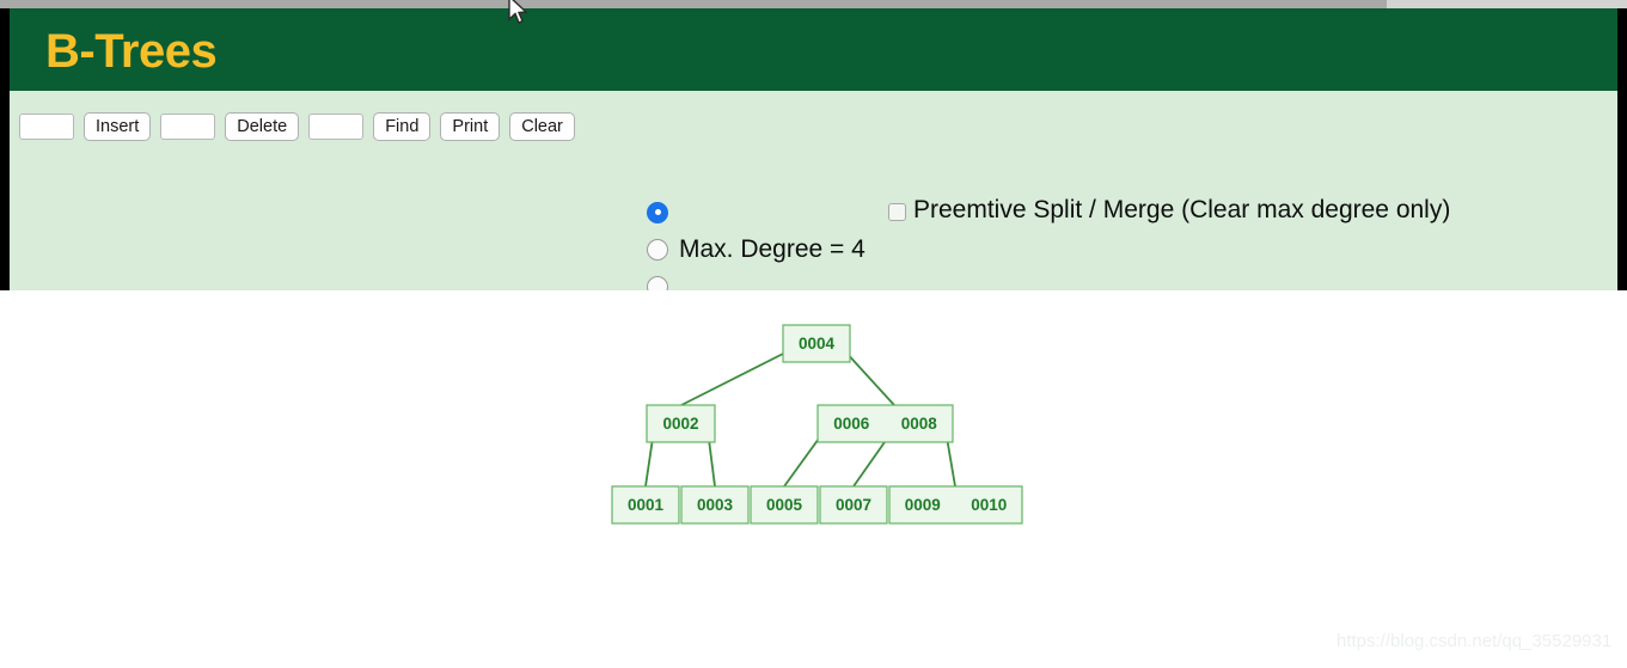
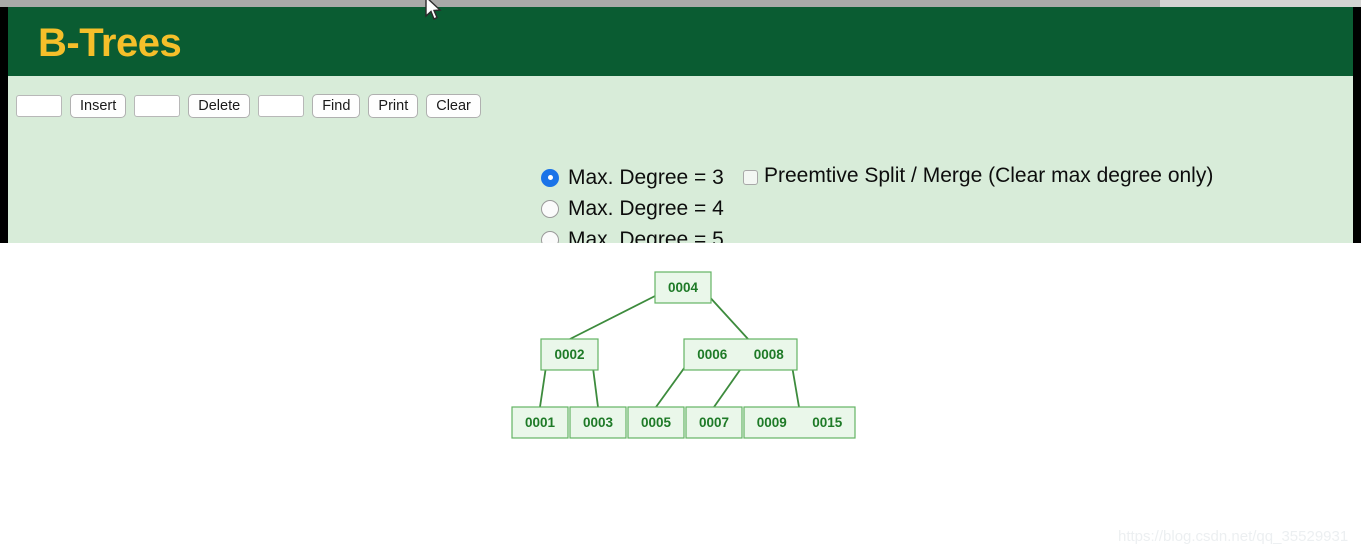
  B-Trees
  Insert
  Delete
  Find
  Print
  Clear
+ Max. Degree = 3
  Max. Degree = 4
+ Max. Degree = 5
  Preemtive Split / Merge (Clear max degree only)
  0004
  0002
  0006
  0008
  0001
  0003
  0005
  0007
  0009
- 0010
+ 0015
